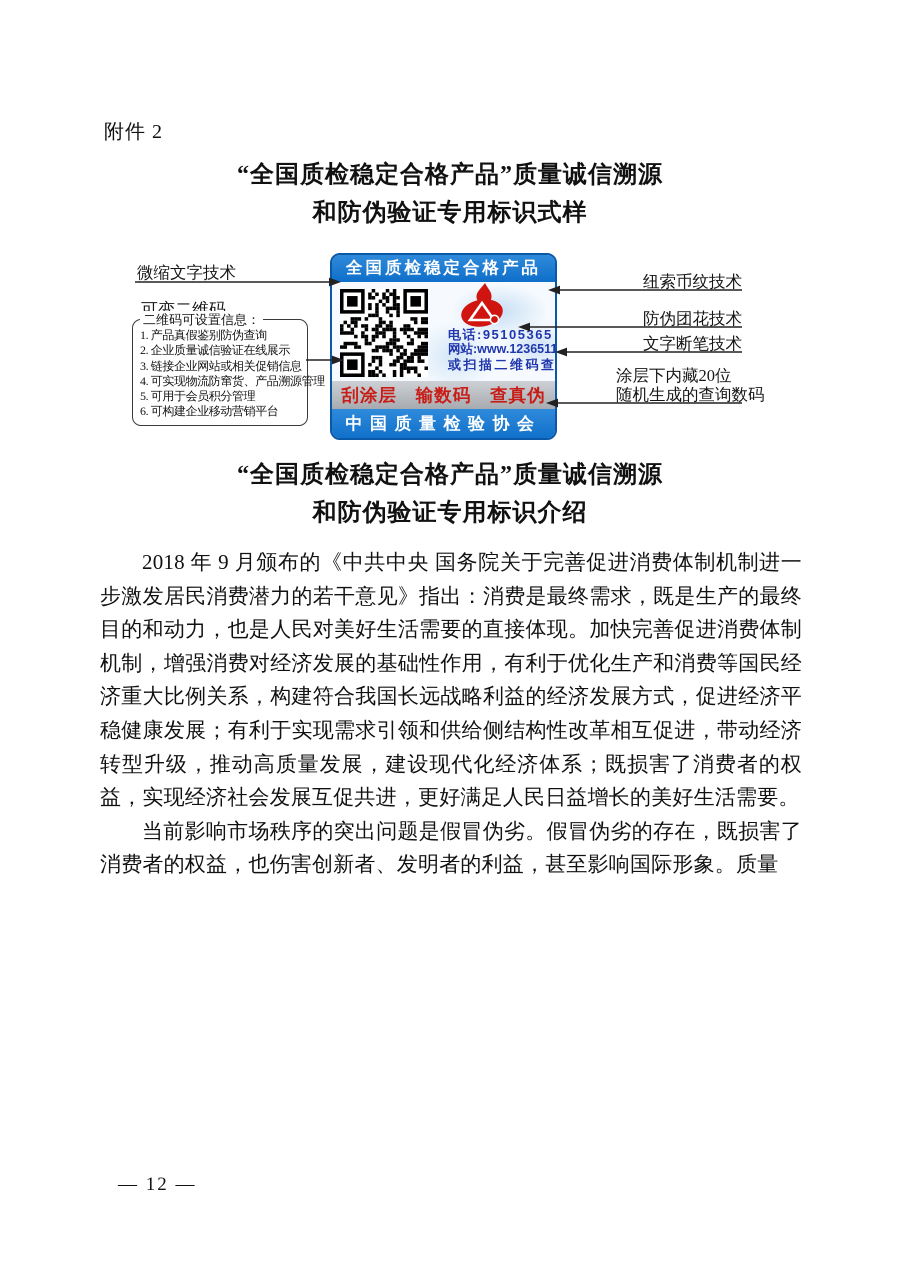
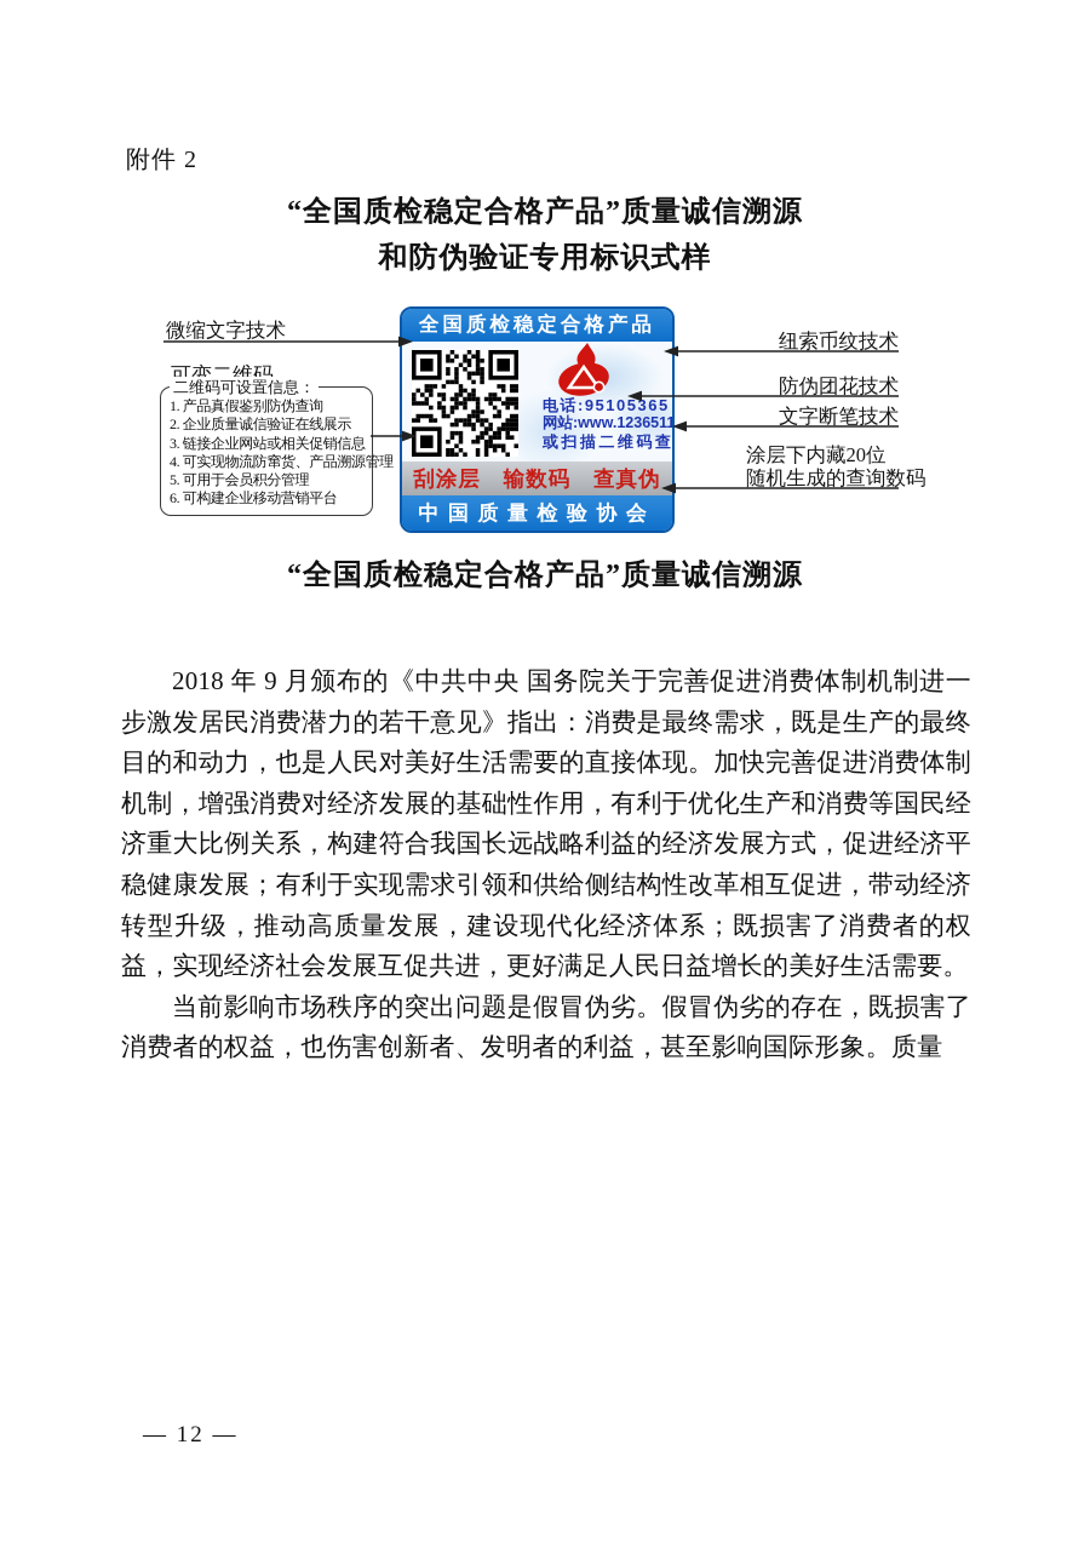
  附件 2
  “全国质检稳定合格产品”质量诚信溯源
  和防伪验证专用标识式样
  微缩文字技术
  可变二维码
  二维码可设置信息：
  1. 产品真假鉴别防伪查询
  2. 企业质量诚信验证在线展示
  3. 链接企业网站或相关促销信息
  4. 可实现物流防窜货、产品溯源
  5. 可用于会员积分管理
  6. 可构建企业移动营销平台
  纽索币纹技术
  防伪团花技术
  文字断笔技术
  涂层下内藏20位
  随机生成的查询数码
  全国质检稳定合格产品
  电话:95105365
  网站:www.1236511
  或扫描二维码查
  刮涂层 输数码 查真伪
  中国质量检验协会
  “全国质检稳定合格产品”质量诚信溯源
- 和防伪验证专用标识介绍
  2018 年 9 月颁布的《中共中央 国务院关于完善促进消费体制机制进一步激发居民消费潜力的若干意见》指出：消费是最终需求，既是生产的最终目的和动力，也是人民对美好生活需要的直接体现。加快完善促进消费体制机制，增强消费对经济发展的基础性作用，有利于优化生产和消费等国民经济重大比例关系，构建符合我国长远战略利益的经济发展方式，促进经济平稳健康发展；有利于实现需求引领和供给侧结构性改革相互促进，带动经济转型升级，推动高质量发展，建设现代化经济体系；既损害了消费者的权益，实现经济社会发展互促共进，更好满足人民日益增长的美好生活需要。
  当前影响市场秩序的突出问题是假冒伪劣。假冒伪劣的存在，既损害了消费者的权益，也伤害创新者、发明者的利益，甚至影响国际形象。质量
  — 12 —
